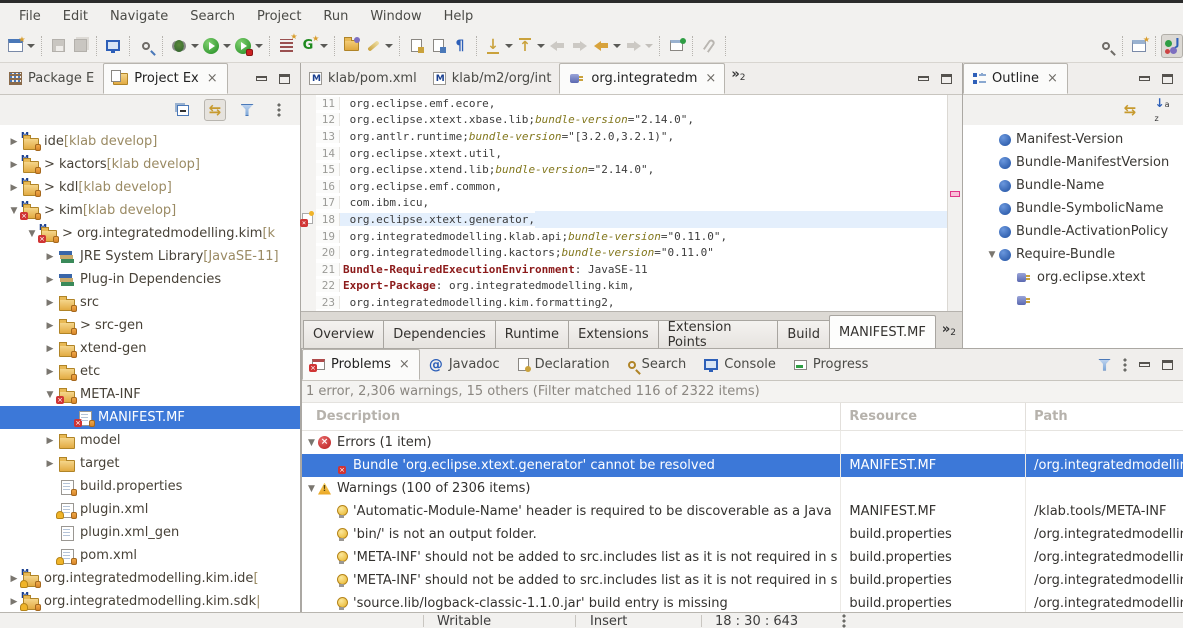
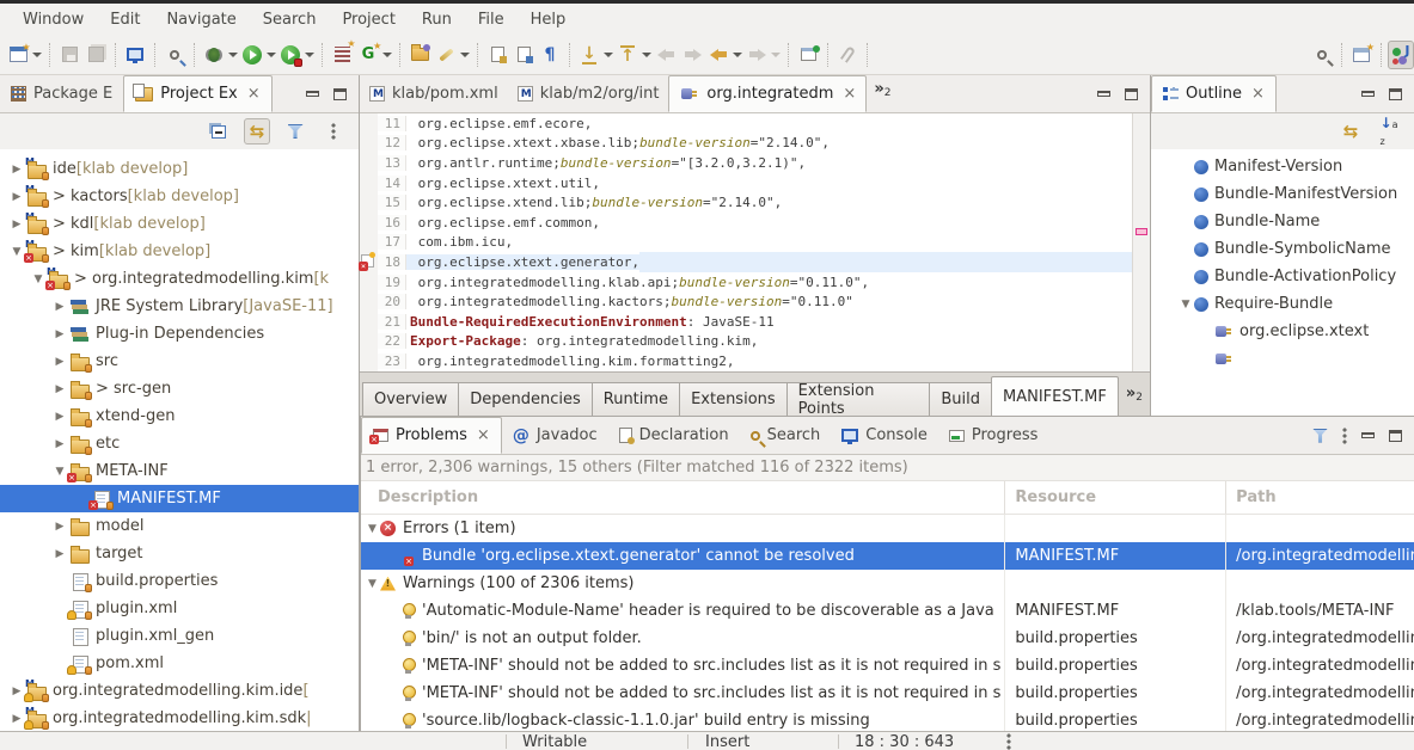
- File
+ Window
  Edit
  Navigate
  Search
  Project
  Run
- Window
+ File
  Help
  G
  ¶
  ↓
  ↑
  Package E
  Project Ex
  ×
  ⇆
  ▶
  ide
  [klab develop]
  ▶
  > kactors
  [klab develop]
  ▶
  > kdl
  [klab develop]
  ▼
  > kim
  [klab develop]
  ▼
  > org.integratedmodelling.kim
  [k
  ▶
  JRE System Library
  [JavaSE-11]
  ▶
  Plug-in Dependencies
  ▶
  src
  ▶
  > src-gen
  ▶
  xtend-gen
  ▶
  etc
  ▼
  META-INF
  MANIFEST.MF
  ▶
  model
  ▶
  target
  build.properties
  plugin.xml
  plugin.xml_gen
  pom.xml
  ▶
  org.integratedmodelling.kim.ide
  [
  ▶
  org.integratedmodelling.kim.sdk
  |
  klab/pom.xml
  klab/m2/org/int
  org.integratedm
  ×
  »
  2
  11
  org.eclipse.emf.ecore,
  12
  org.eclipse.xtext.xbase.lib;bundle-version="2.14.0",
  13
  org.antlr.runtime;bundle-version="[3.2.0,3.2.1)",
  14
  org.eclipse.xtext.util,
  15
  org.eclipse.xtend.lib;bundle-version="2.14.0",
  16
  org.eclipse.emf.common,
  17
  com.ibm.icu,
  18
  org.eclipse.xtext.generator,
  19
  org.integratedmodelling.klab.api;bundle-version="0.11.0",
  20
  org.integratedmodelling.kactors;bundle-version="0.11.0"
  21
  Bundle-RequiredExecutionEnvironment: JavaSE-11
  22
  Export-Package: org.integratedmodelling.kim,
  23
  org.integratedmodelling.kim.formatting2,
  Overview
  Dependencies
  Runtime
  Extensions
  Extension Points
  Build
  MANIFEST.MF
  »
  2
  Outline
  ×
  ⇆
  ↓a
  z
  Manifest-Version
  Bundle-ManifestVersion
  Bundle-Name
  Bundle-SymbolicName
  Bundle-ActivationPolicy
  ▼
  Require-Bundle
  org.eclipse.xtext
  Problems
  ×
  @
  Javadoc
  Declaration
  Search
  Console
  Progress
  1 error, 2,306 warnings, 15 others (Filter matched 116 of 2322 items)
  Description
  Resource
  Path
  ▼
  Errors (1 item)
  Bundle 'org.eclipse.xtext.generator' cannot be resolved
  MANIFEST.MF
  /org.integratedmodelli
  ▼
  Warnings (100 of 2306 items)
  'Automatic-Module-Name' header is required to be discoverable as a Java
  MANIFEST.MF
  /klab.tools/META-INF
  'bin/' is not an output folder.
  build.properties
  /org.integratedmodelli
  'META-INF' should not be added to src.includes list as it is not required in s
  build.properties
  /org.integratedmodelli
  'META-INF' should not be added to src.includes list as it is not required in s
  build.properties
  /org.integratedmodelli
  'source.lib/logback-classic-1.1.0.jar' build entry is missing
  build.properties
  /org.integratedmodelli
  Writable
  Insert
  18 : 30 : 643
